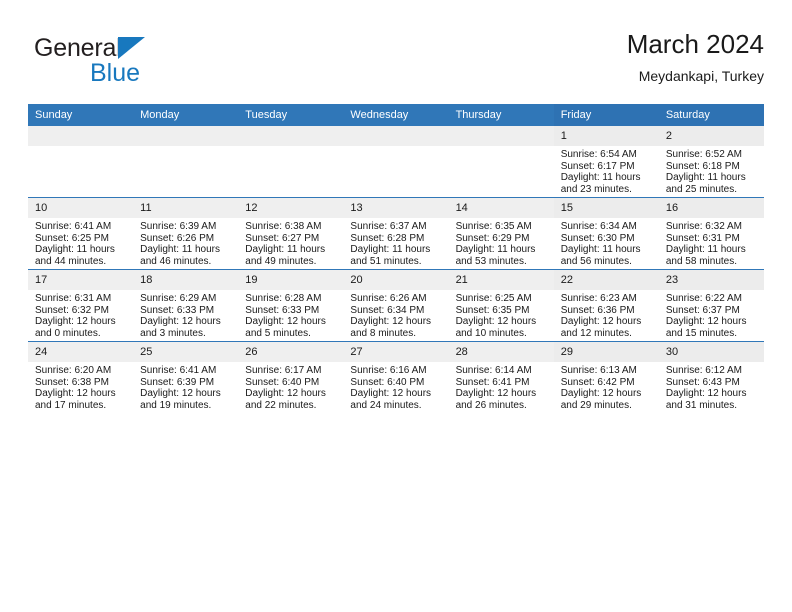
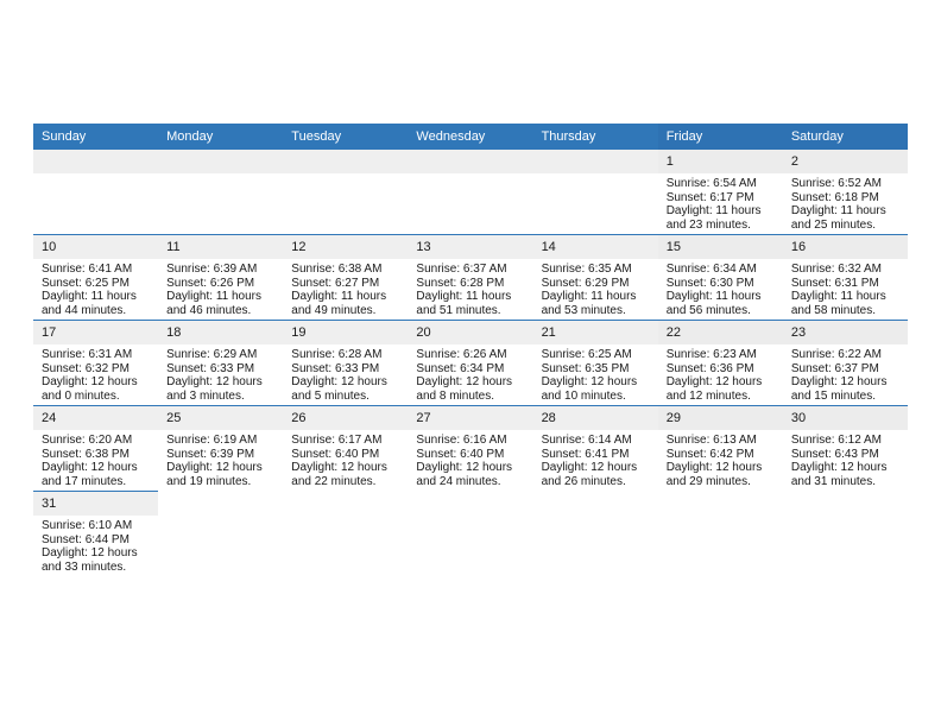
- General
- Blue
- March 2024
- Meydankapi, Turkey
  Sunday	Monday	Tuesday	Wednesday	Thursday	Friday	Saturday
  					1Sunrise: 6:54 AMSunset: 6:17 PMDaylight: 11 hoursand 23 minutes.	2Sunrise: 6:52 AMSunset: 6:18 PMDaylight: 11 hoursand 25 minutes.
  10Sunrise: 6:41 AMSunset: 6:25 PMDaylight: 11 hoursand 44 minutes.	11Sunrise: 6:39 AMSunset: 6:26 PMDaylight: 11 hoursand 46 minutes.	12Sunrise: 6:38 AMSunset: 6:27 PMDaylight: 11 hoursand 49 minutes.	13Sunrise: 6:37 AMSunset: 6:28 PMDaylight: 11 hoursand 51 minutes.	14Sunrise: 6:35 AMSunset: 6:29 PMDaylight: 11 hoursand 53 minutes.	15Sunrise: 6:34 AMSunset: 6:30 PMDaylight: 11 hoursand 56 minutes.	16Sunrise: 6:32 AMSunset: 6:31 PMDaylight: 11 hoursand 58 minutes.
  17Sunrise: 6:31 AMSunset: 6:32 PMDaylight: 12 hoursand 0 minutes.	18Sunrise: 6:29 AMSunset: 6:33 PMDaylight: 12 hoursand 3 minutes.	19Sunrise: 6:28 AMSunset: 6:33 PMDaylight: 12 hoursand 5 minutes.	20Sunrise: 6:26 AMSunset: 6:34 PMDaylight: 12 hoursand 8 minutes.	21Sunrise: 6:25 AMSunset: 6:35 PMDaylight: 12 hoursand 10 minutes.	22Sunrise: 6:23 AMSunset: 6:36 PMDaylight: 12 hoursand 12 minutes.	23Sunrise: 6:22 AMSunset: 6:37 PMDaylight: 12 hoursand 15 minutes.
- 24Sunrise: 6:20 AMSunset: 6:38 PMDaylight: 12 hoursand 17 minutes.	25Sunrise: 6:41 AMSunset: 6:39 PMDaylight: 12 hoursand 19 minutes.	26Sunrise: 6:17 AMSunset: 6:40 PMDaylight: 12 hoursand 22 minutes.	27Sunrise: 6:16 AMSunset: 6:40 PMDaylight: 12 hoursand 24 minutes.	28Sunrise: 6:14 AMSunset: 6:41 PMDaylight: 12 hoursand 26 minutes.	29Sunrise: 6:13 AMSunset: 6:42 PMDaylight: 12 hoursand 29 minutes.	30Sunrise: 6:12 AMSunset: 6:43 PMDaylight: 12 hoursand 31 minutes.
+ 24Sunrise: 6:20 AMSunset: 6:38 PMDaylight: 12 hoursand 17 minutes.	25Sunrise: 6:19 AMSunset: 6:39 PMDaylight: 12 hoursand 19 minutes.	26Sunrise: 6:17 AMSunset: 6:40 PMDaylight: 12 hoursand 22 minutes.	27Sunrise: 6:16 AMSunset: 6:40 PMDaylight: 12 hoursand 24 minutes.	28Sunrise: 6:14 AMSunset: 6:41 PMDaylight: 12 hoursand 26 minutes.	29Sunrise: 6:13 AMSunset: 6:42 PMDaylight: 12 hoursand 29 minutes.	30Sunrise: 6:12 AMSunset: 6:43 PMDaylight: 12 hoursand 31 minutes.
+ 31Sunrise: 6:10 AMSunset: 6:44 PMDaylight: 12 hoursand 33 minutes.
